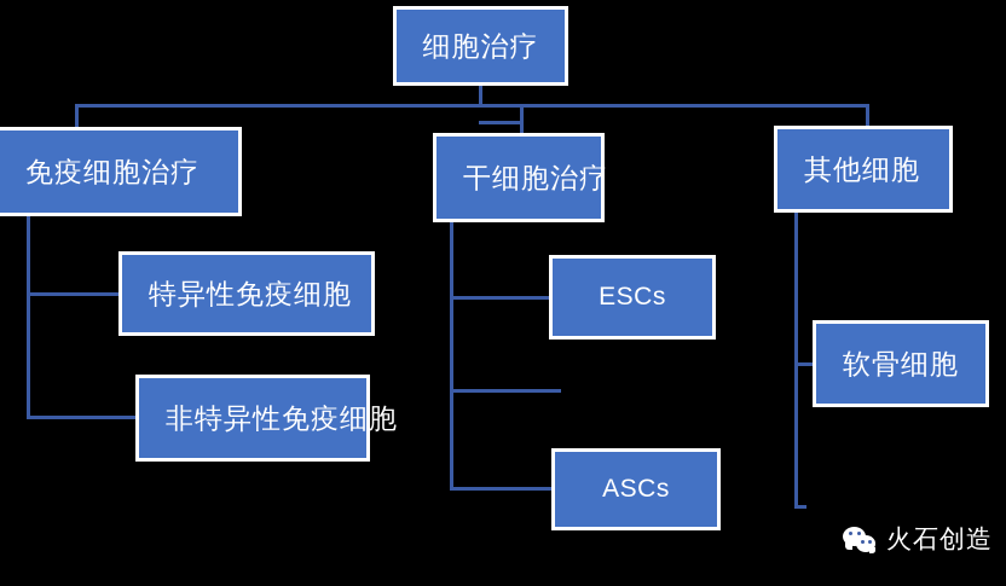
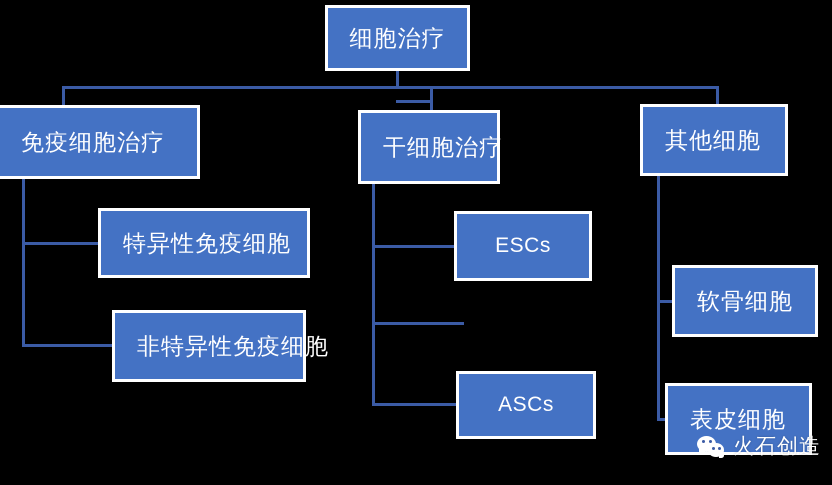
  细胞治疗
  免疫细胞治疗
  干细胞治疗
  其他细胞
  特异性免疫细胞
  非特异性免疫细胞
  ESCs
  ASCs
  软骨细胞
+ 表皮细胞
  火石创造
